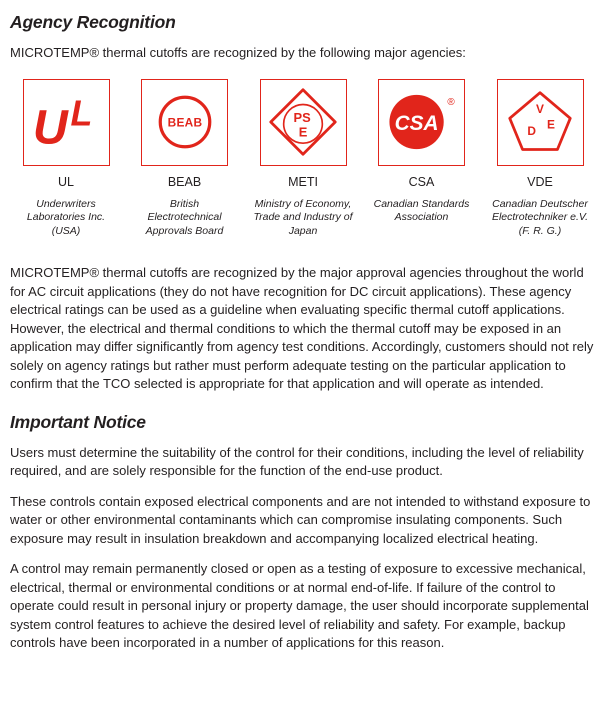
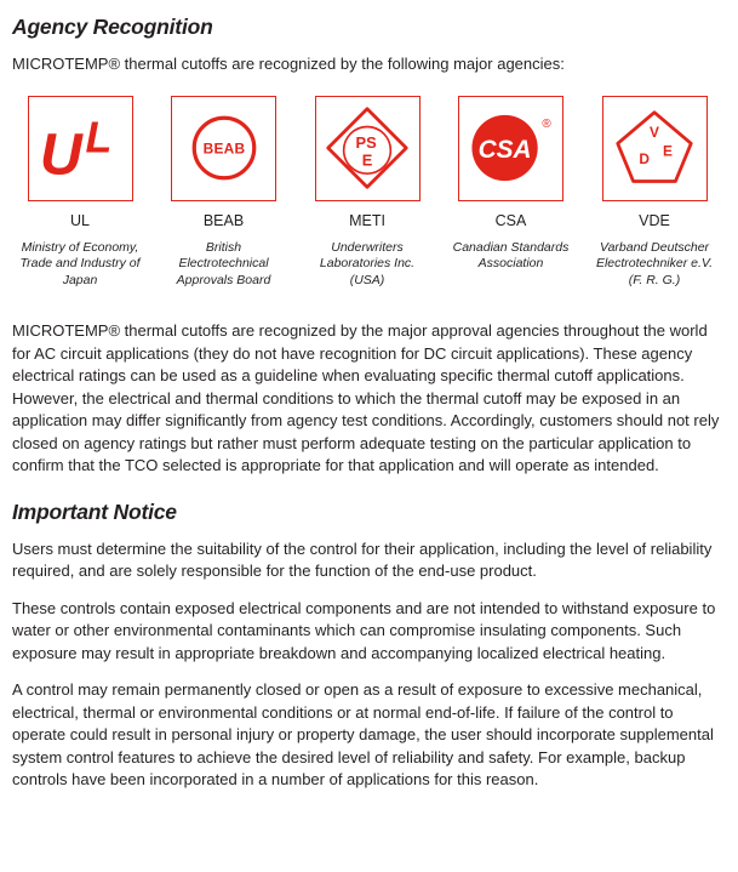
  Agency Recognition
  MICROTEMP® thermal cutoffs are recognized by the following major agencies:
  U
  L
  UL
- Underwriters Laboratories Inc. (USA)
+ Ministry of Economy, Trade and Industry of Japan
  BEAB
  BEAB
  British Electrotechnical Approvals Board
  PS
  E
  METI
- Ministry of Economy, Trade and Industry of Japan
+ Underwriters Laboratories Inc. (USA)
  CSA
  ®
  CSA
  Canadian Standards Association
  V
  D
  E
  VDE
- Canadian Deutscher Electrotechniker e.V. (F. R. G.)
+ Varband Deutscher Electrotechniker e.V. (F. R. G.)
- MICROTEMP® thermal cutoffs are recognized by the major approval agencies throughout the world for AC circuit applications (they do not have recognition for DC circuit applications). These agency electrical ratings can be used as a guideline when evaluating specific thermal cutoff applications. However, the electrical and thermal conditions to which the thermal cutoff may be exposed in an application may differ significantly from agency test conditions. Accordingly, customers should not rely solely on agency ratings but rather must perform adequate testing on the particular application to confirm that the TCO selected is appropriate for that application and will operate as intended.
+ MICROTEMP® thermal cutoffs are recognized by the major approval agencies throughout the world for AC circuit applications (they do not have recognition for DC circuit applications). These agency electrical ratings can be used as a guideline when evaluating specific thermal cutoff applications. However, the electrical and thermal conditions to which the thermal cutoff may be exposed in an application may differ significantly from agency test conditions. Accordingly, customers should not rely closed on agency ratings but rather must perform adequate testing on the particular application to confirm that the TCO selected is appropriate for that application and will operate as intended.
  Important Notice
- Users must determine the suitability of the control for their conditions, including the level of reliability required, and are solely responsible for the function of the end-use product.
+ Users must determine the suitability of the control for their application, including the level of reliability required, and are solely responsible for the function of the end-use product.
- These controls contain exposed electrical components and are not intended to withstand exposure to water or other environmental contaminants which can compromise insulating components. Such exposure may result in insulation breakdown and accompanying localized electrical heating.
+ These controls contain exposed electrical components and are not intended to withstand exposure to water or other environmental contaminants which can compromise insulating components. Such exposure may result in appropriate breakdown and accompanying localized electrical heating.
- A control may remain permanently closed or open as a testing of exposure to excessive mechanical, electrical, thermal or environmental conditions or at normal end-of-life. If failure of the control to operate could result in personal injury or property damage, the user should incorporate supplemental system control features to achieve the desired level of reliability and safety. For example, backup controls have been incorporated in a number of applications for this reason.
+ A control may remain permanently closed or open as a result of exposure to excessive mechanical, electrical, thermal or environmental conditions or at normal end-of-life. If failure of the control to operate could result in personal injury or property damage, the user should incorporate supplemental system control features to achieve the desired level of reliability and safety. For example, backup controls have been incorporated in a number of applications for this reason.
